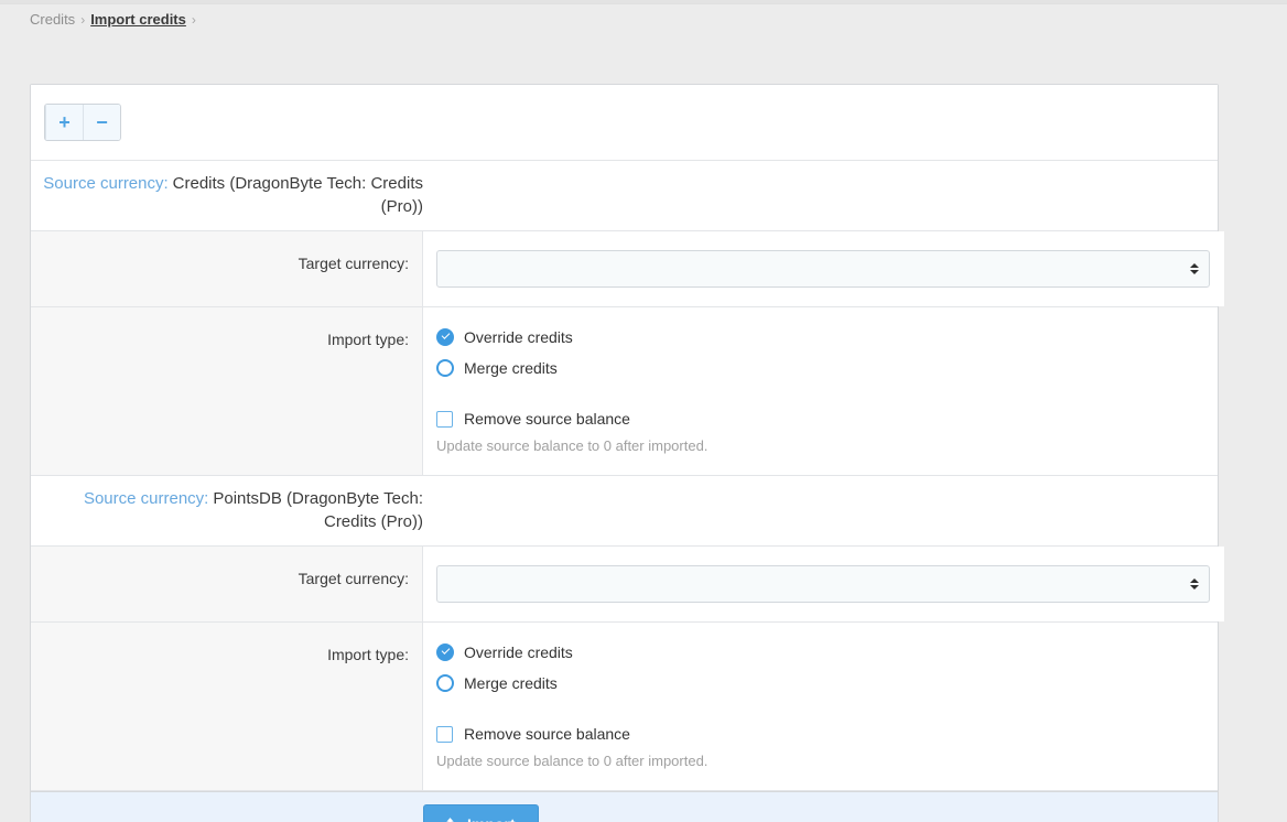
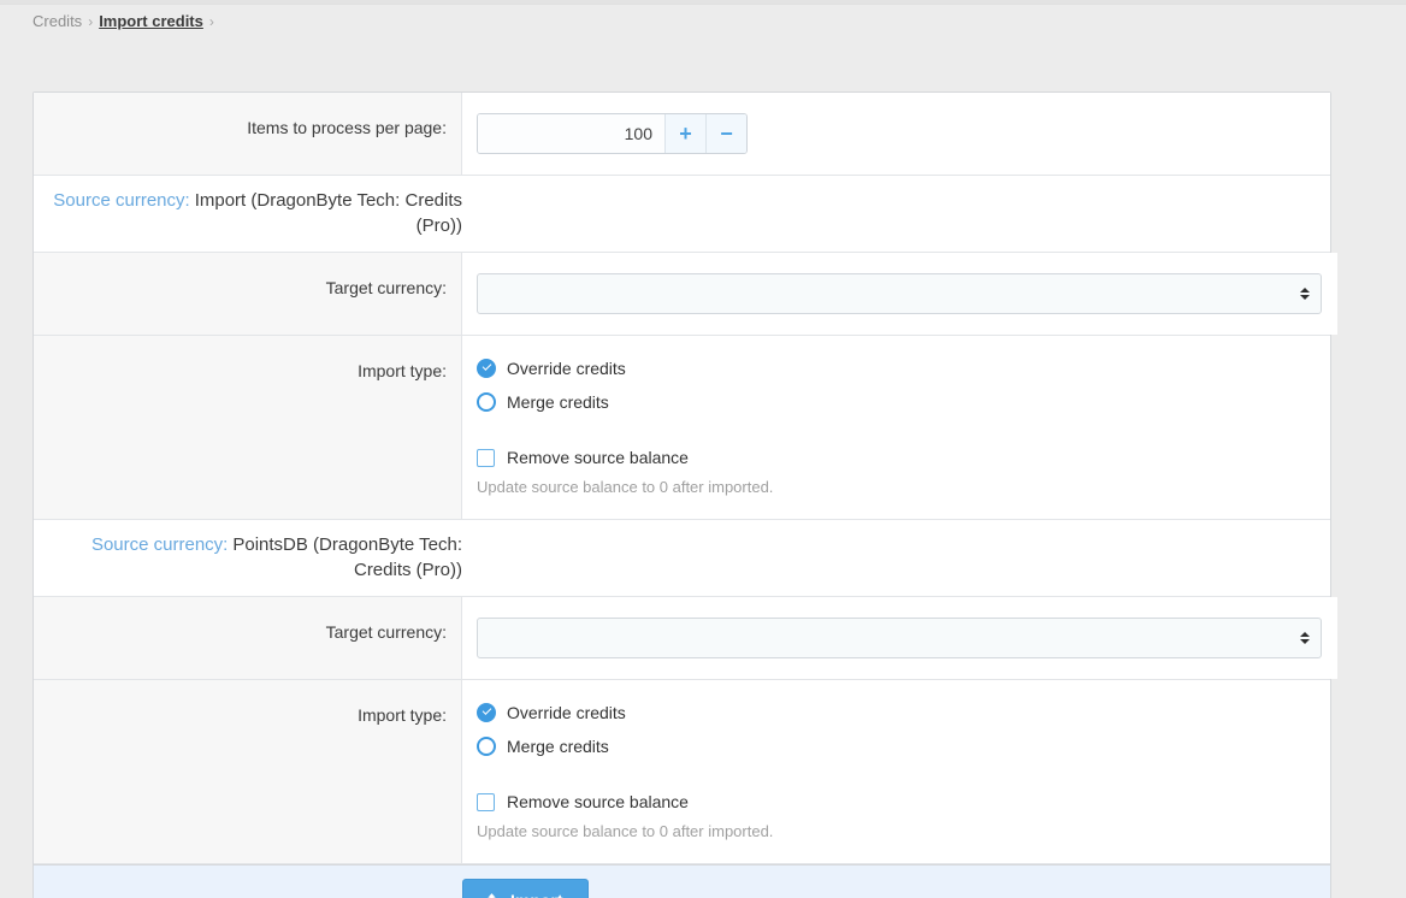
  Credits › Import credits ›
+ Items to process per page:
+ 100
  +
  −
- Source currency: Credits (DragonByte Tech: Credits (Pro))
+ Source currency: Import (DragonByte Tech: Credits (Pro))
  Target currency:
  Import type:
  Override credits
  Merge credits
  Remove source balance
  Update source balance to 0 after imported.
  Source currency: PointsDB (DragonByte Tech: Credits (Pro))
  Target currency:
  Import type:
  Override credits
  Merge credits
  Remove source balance
  Update source balance to 0 after imported.
